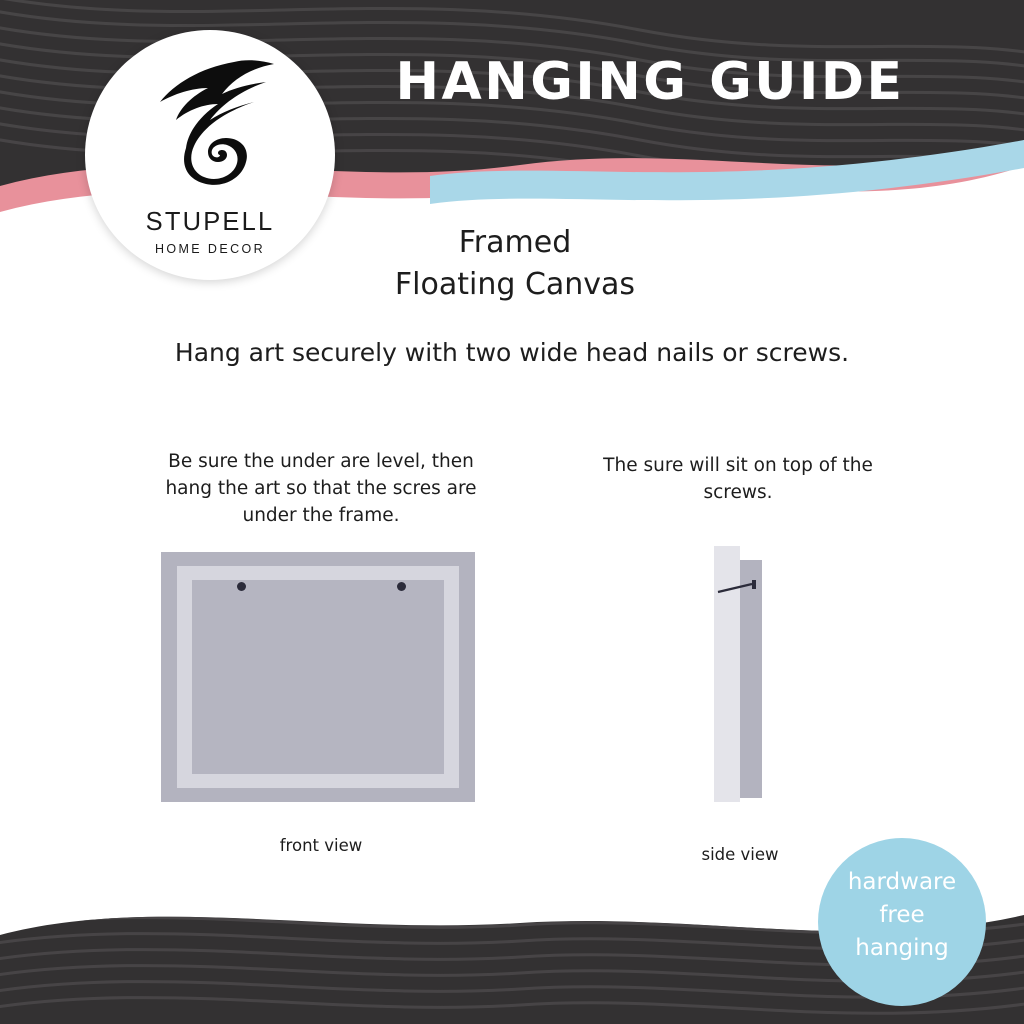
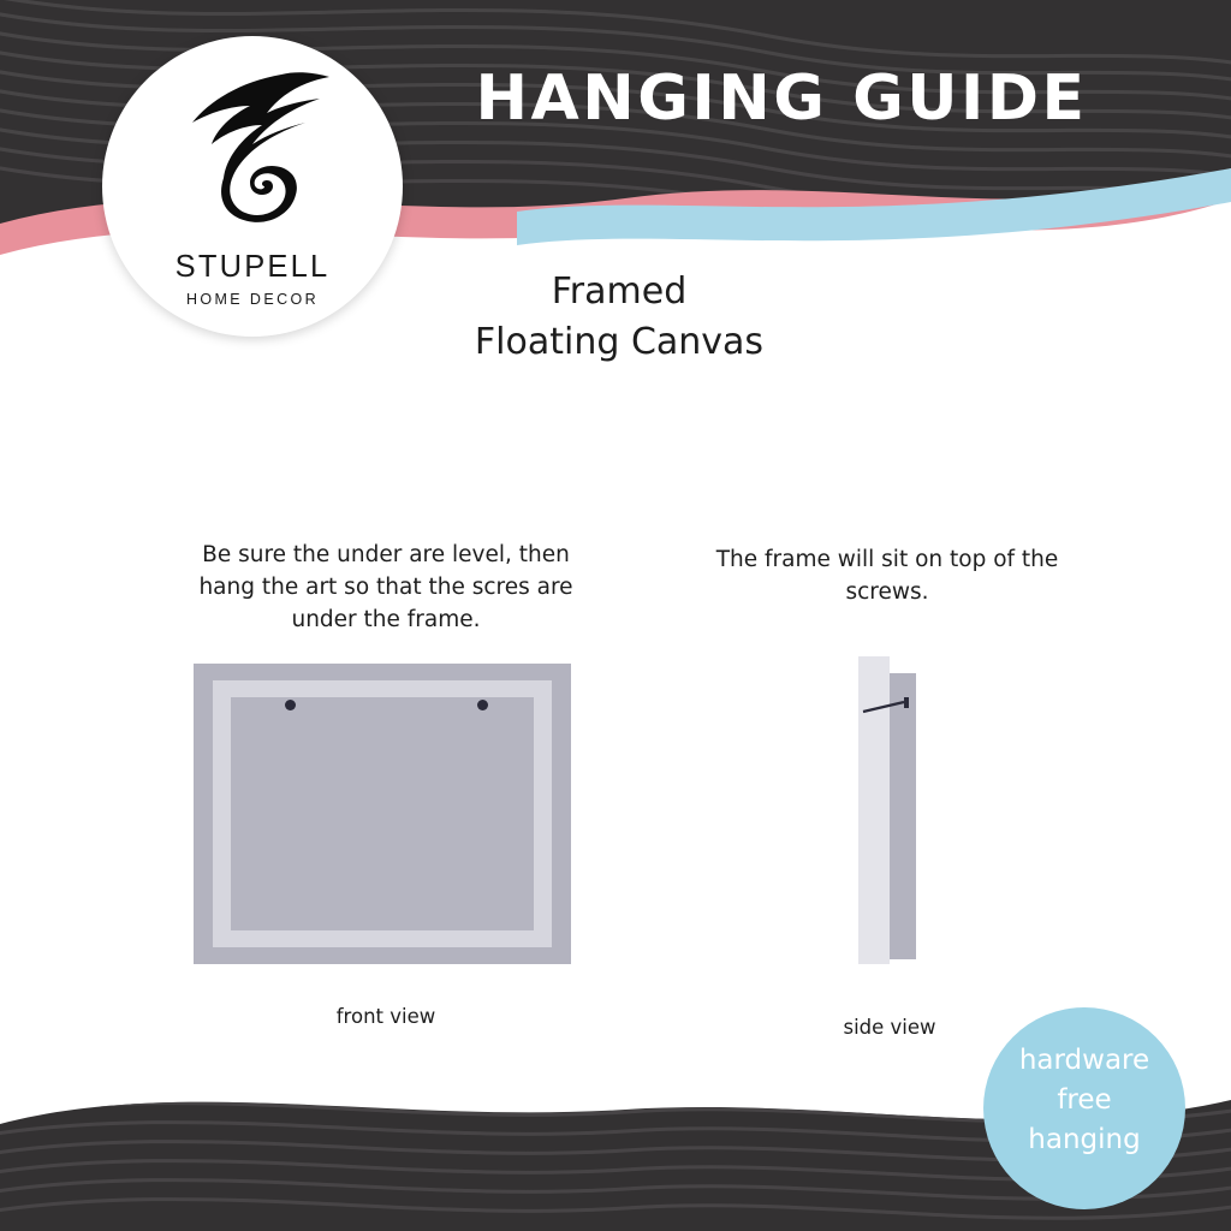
  STUPELL
  HOME DECOR
  HANGING GUIDE
  Framed
  Floating Canvas
- Hang art securely with two wide head nails or screws.
  Be sure the under are level, then hang the art so that the scres are under the frame.
- The sure will sit on top of the screws.
+ The frame will sit on top of the screws.
  front view
  side view
  hardware
  free
  hanging
